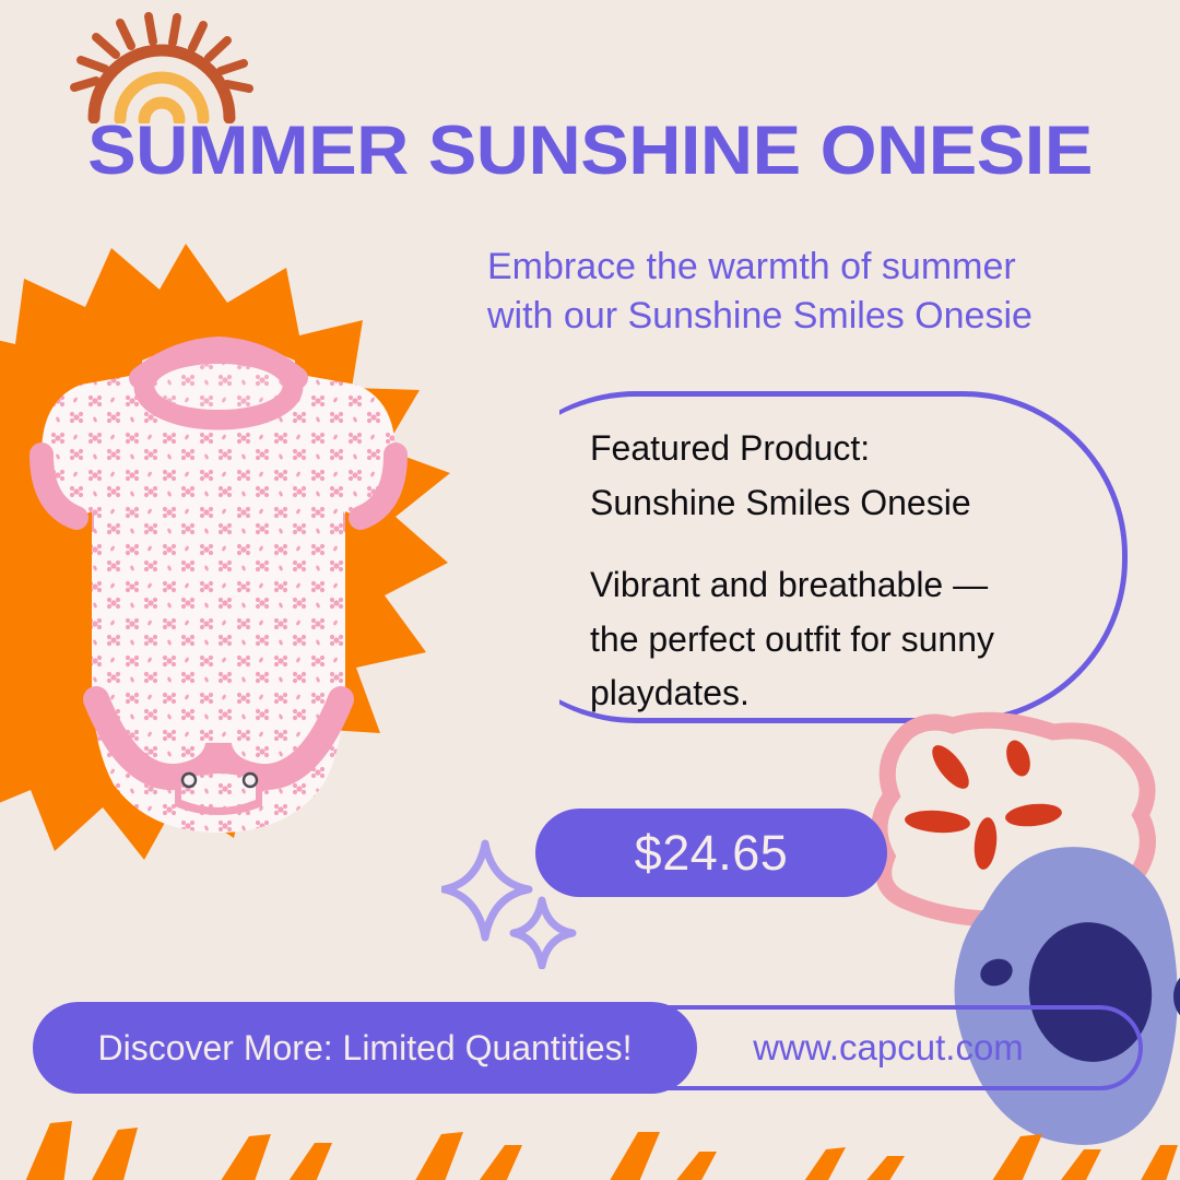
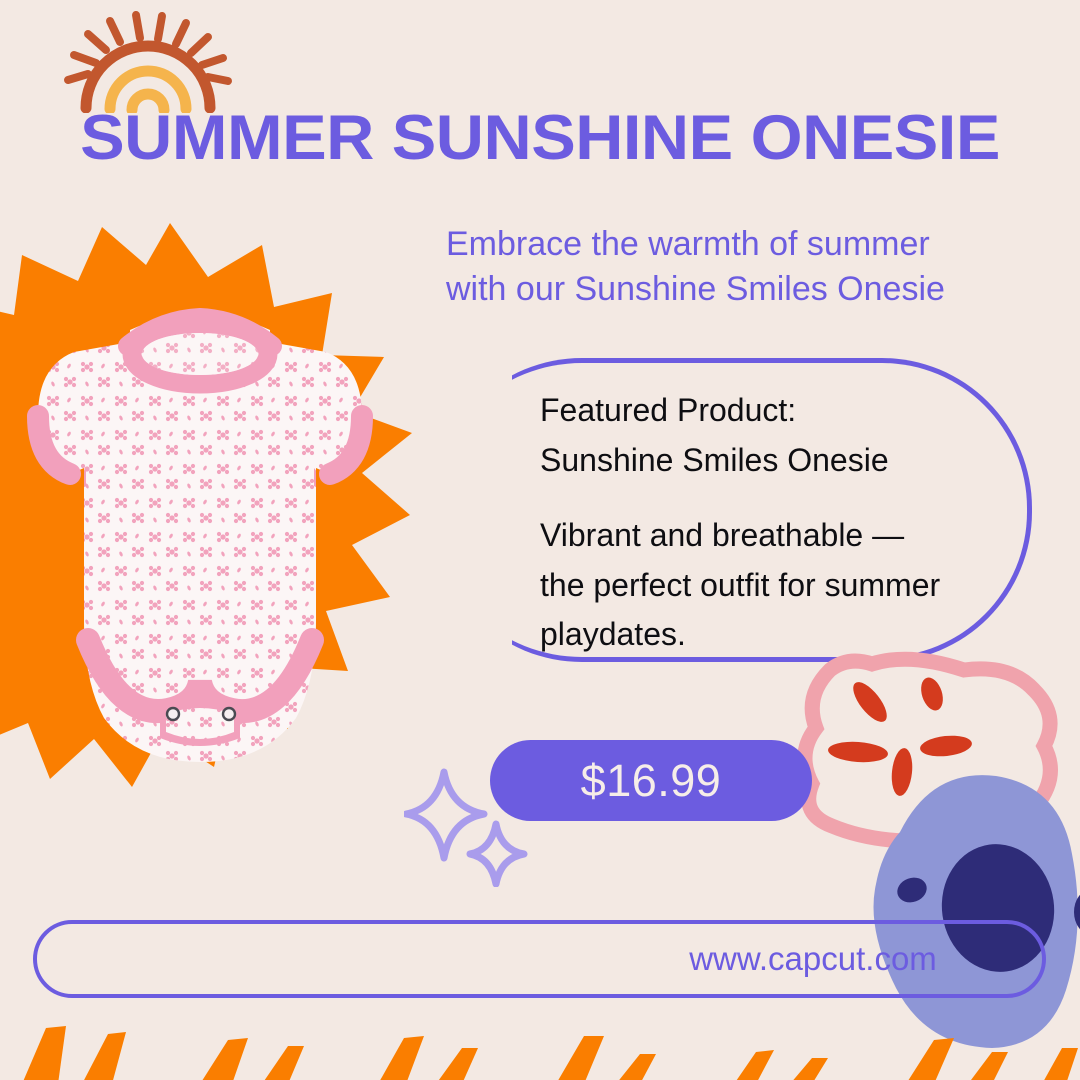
  SUMMER SUNSHINE ONESIE
  Embrace the warmth of summer
  with our Sunshine Smiles Onesie
  Featured Product:
  Sunshine Smiles Onesie
  Vibrant and breathable —
- the perfect outfit for sunny
+ the perfect outfit for summer
  playdates.
- $24.65
+ $16.99
- Discover More: Limited Quantities!
  www.capcut.com
